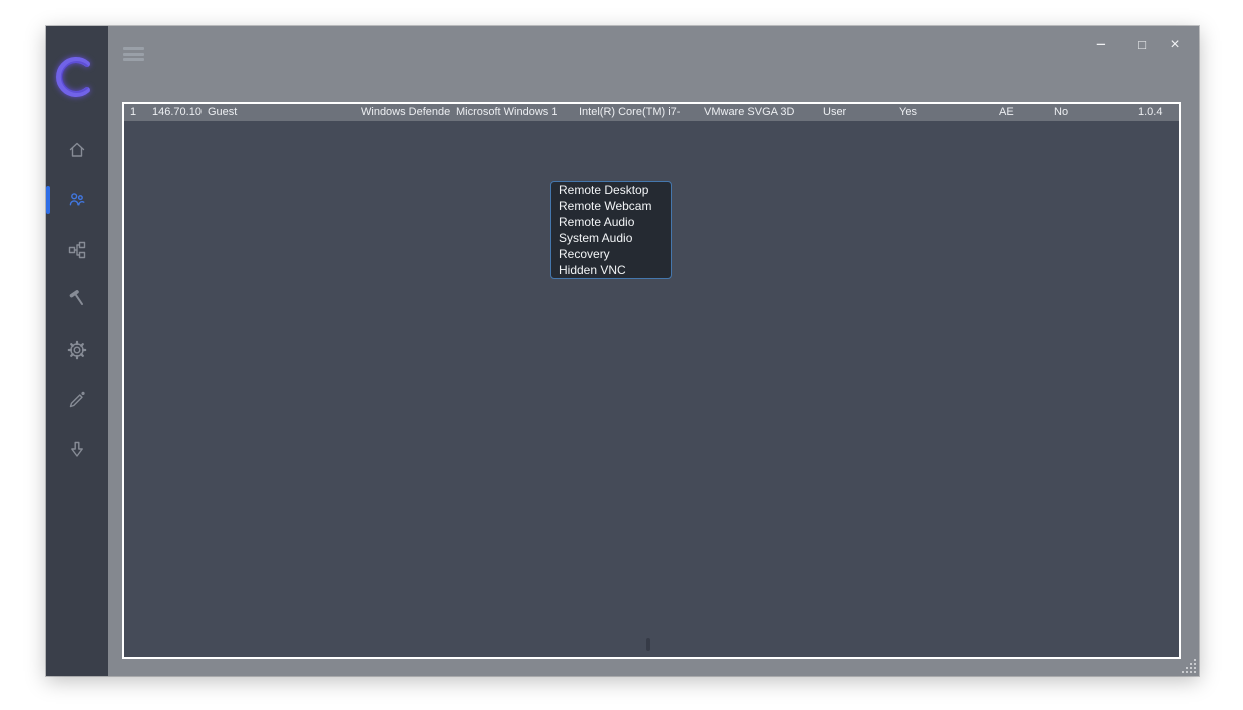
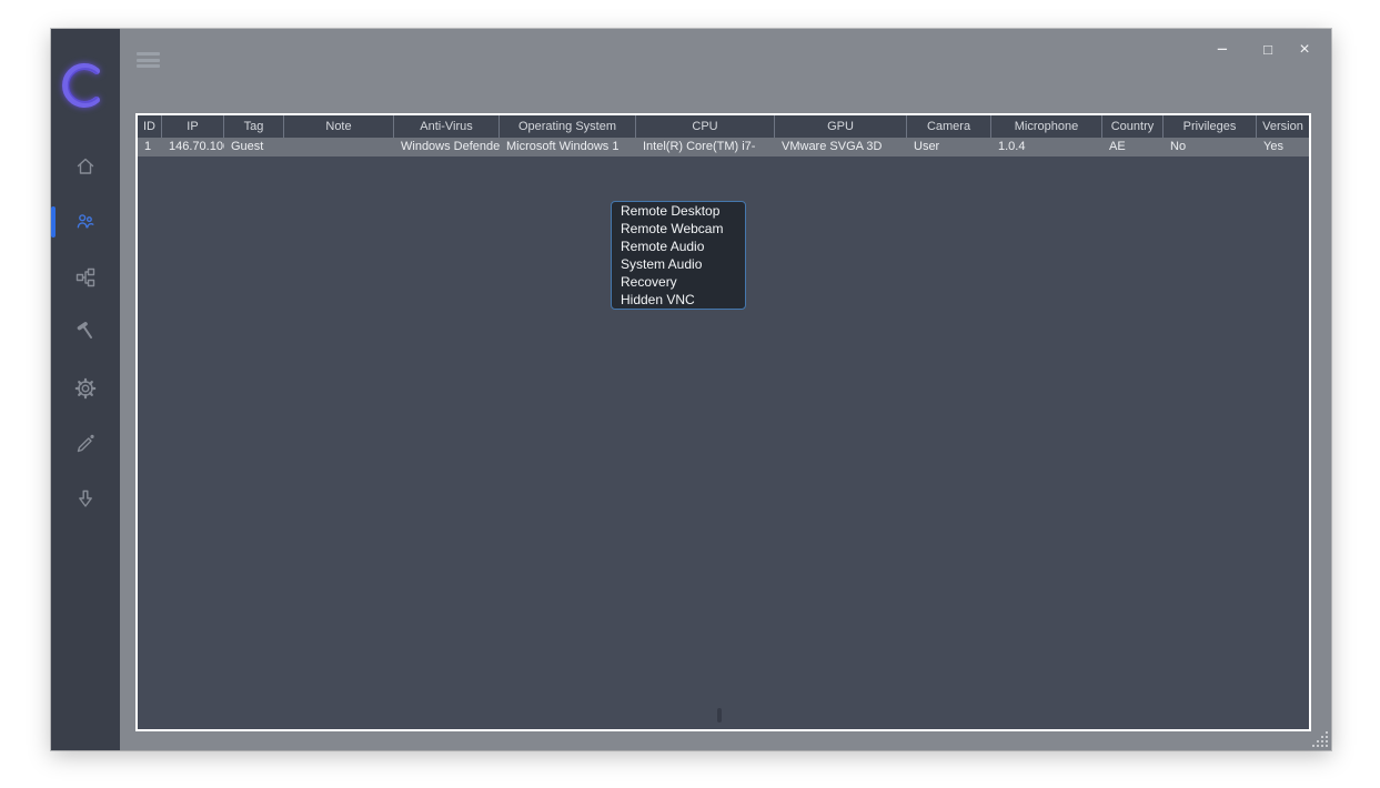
  −
  □
  ×
+ ID
+ IP
+ Tag
+ Note
+ Anti-Virus
+ Operating System
+ CPU
+ GPU
+ Camera
+ Microphone
+ Country
+ Privileges
+ Version
  1
  146.70.10
  Guest
  Windows Defende
  Microsoft Windows 1
  Intel(R) Core(TM) i7-
  VMware SVGA 3D
  User
- Yes
+ 1.0.4
  AE
  No
- 1.0.4
+ Yes
  Remote Desktop
  Remote Webcam
  Remote Audio
  System Audio
  Recovery
  Hidden VNC
